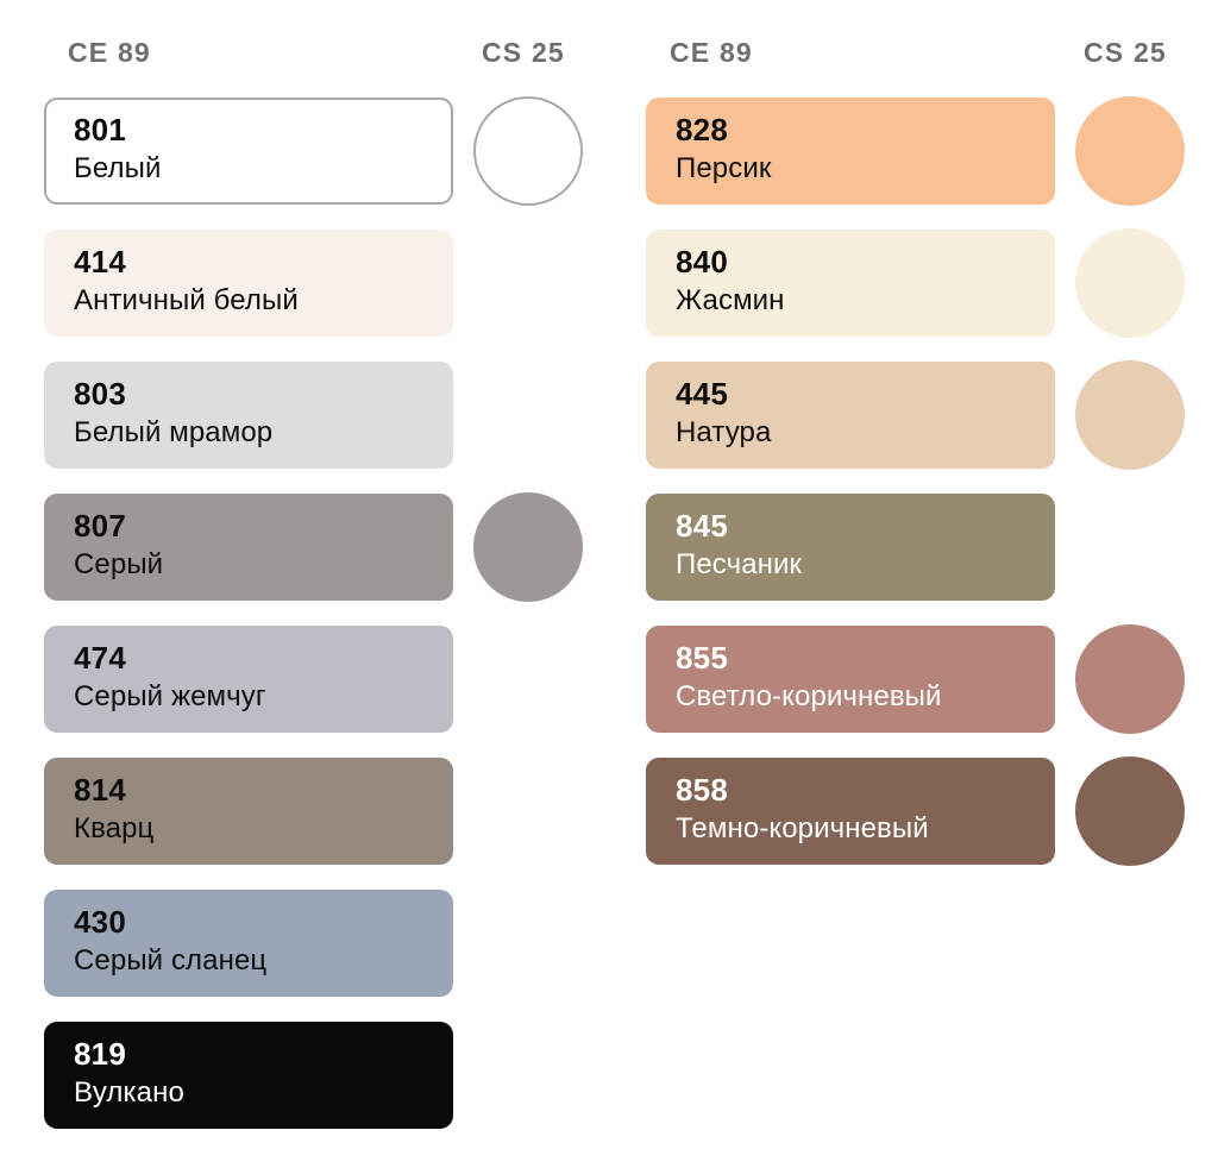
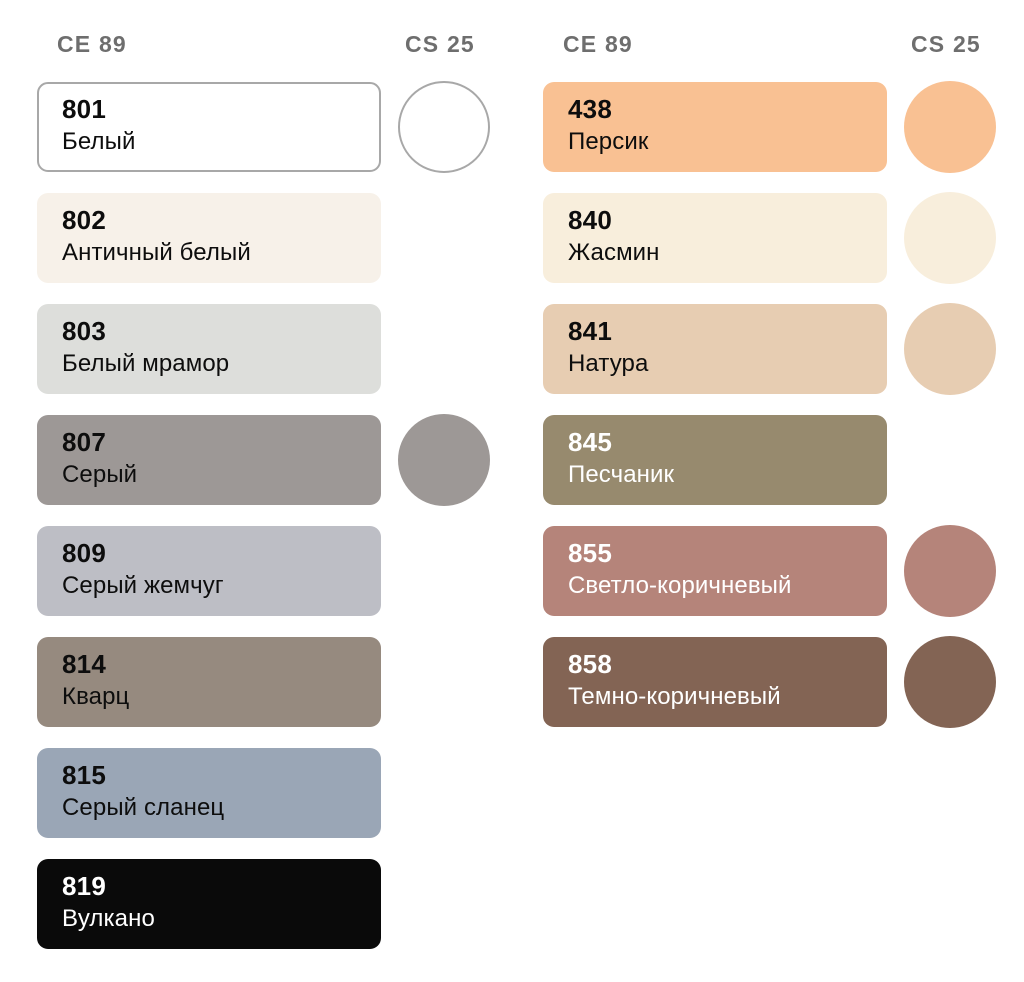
  CE 89
  CS 25
  801
  Белый
- 414
+ 802
  Античный белый
  803
  Белый мрамор
  807
  Серый
- 474
+ 809
  Серый жемчуг
  814
  Кварц
- 430
+ 815
  Серый сланец
  819
  Вулкано
  CE 89
  CS 25
- 828
+ 438
  Персик
  840
  Жасмин
- 445
+ 841
  Натура
  845
  Песчаник
  855
  Светло-коричневый
  858
  Темно-коричневый
